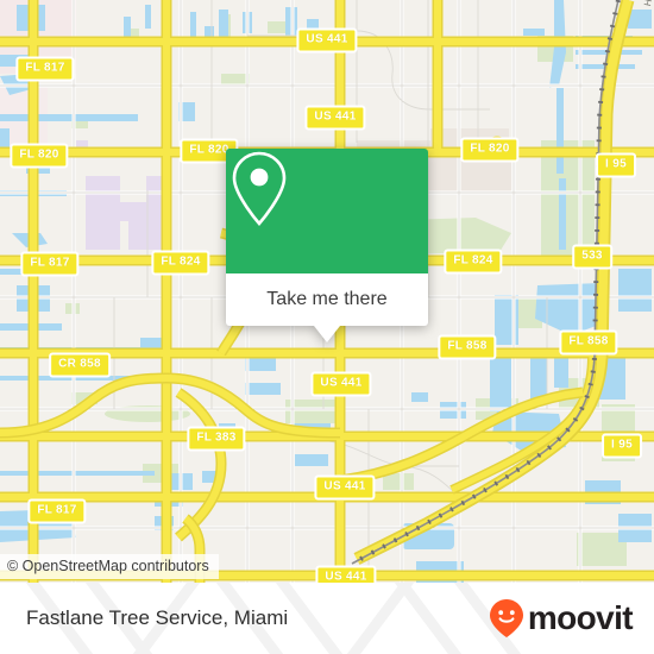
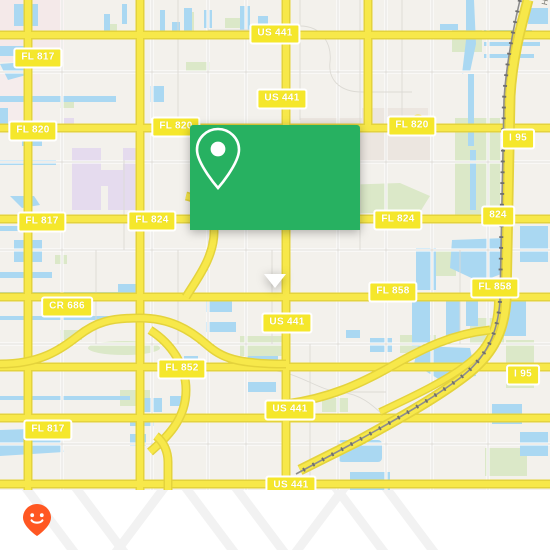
  FL 817
  US 441
  US 441
  FL 820
  FL 82
  FL 820
  I 95
  FL 817
  FL 824
  FL 824
- 533
+ 824
- CR 858
+ CR 686
  FL 858
  FL 858
  US 441
- FL 383
+ FL 852
  I 95
  US 441
  FL 817
  US 441
- © OpenStreetMap contributors
- Take me there
- Fastlane Tree Service, Miami
- moovit
